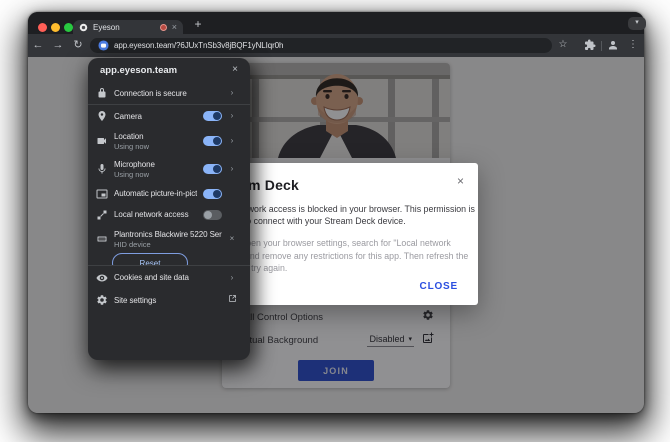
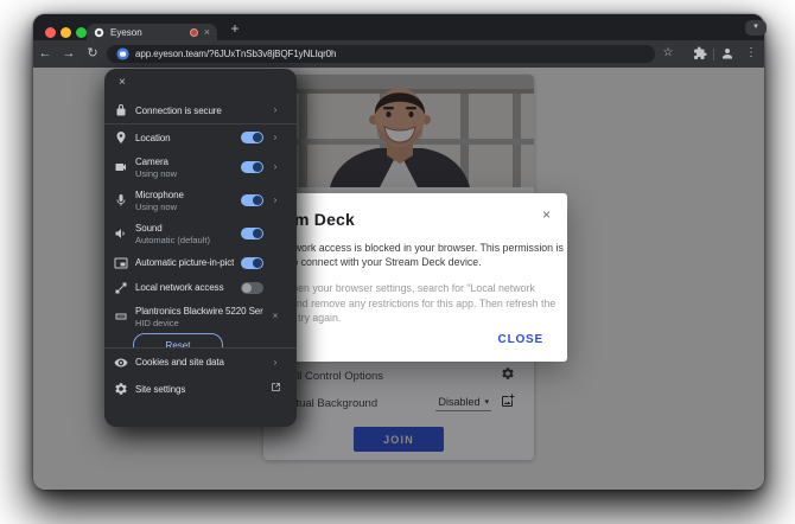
  Eyeson
  ×
  +
  ←
  →
  ↻
  app.eyeson.team/?6JUxTnSb3v8jBQF1yNLIqr0h
  ☆
  ⋮
  ll Control Options
  tual Background
  Disabled
  JOIN
  ×
  work access is blocked in your browser. This permission is
  connect with your Stream Deck device.
  en your browser settings, search for "Local network
  nd remove any restrictions for this app. Then refresh the
  CLOSE
- app.eyeson.team
  ×
  Connection is secure
  ›
- Camera
+ Location
  ›
- Location
+ Camera
  Using now
  ›
  Microphone
  Using now
  ›
+ Sound
+ Automatic (default)
  Automatic picture-in-pict
  Local network access
  Plantronics Blackwire 5220 Ser
  HID device
  ×
  Cookies and site data
  ›
  Site settings
